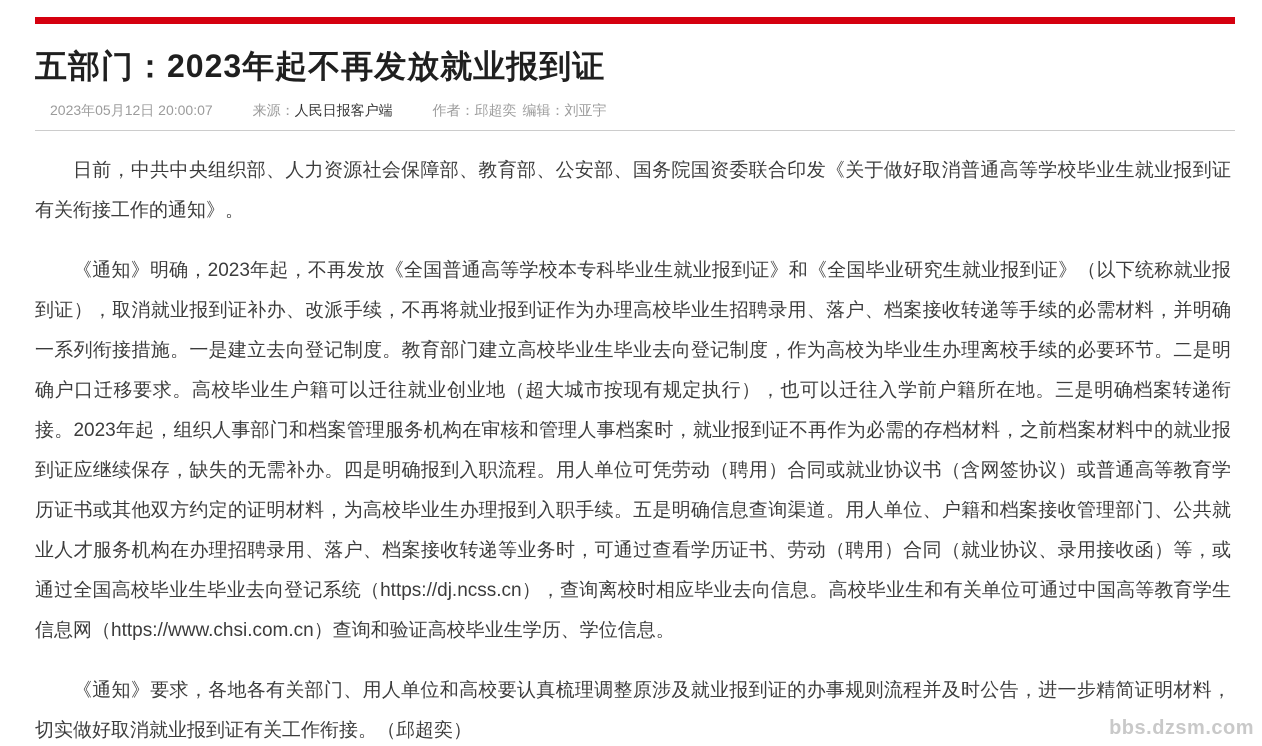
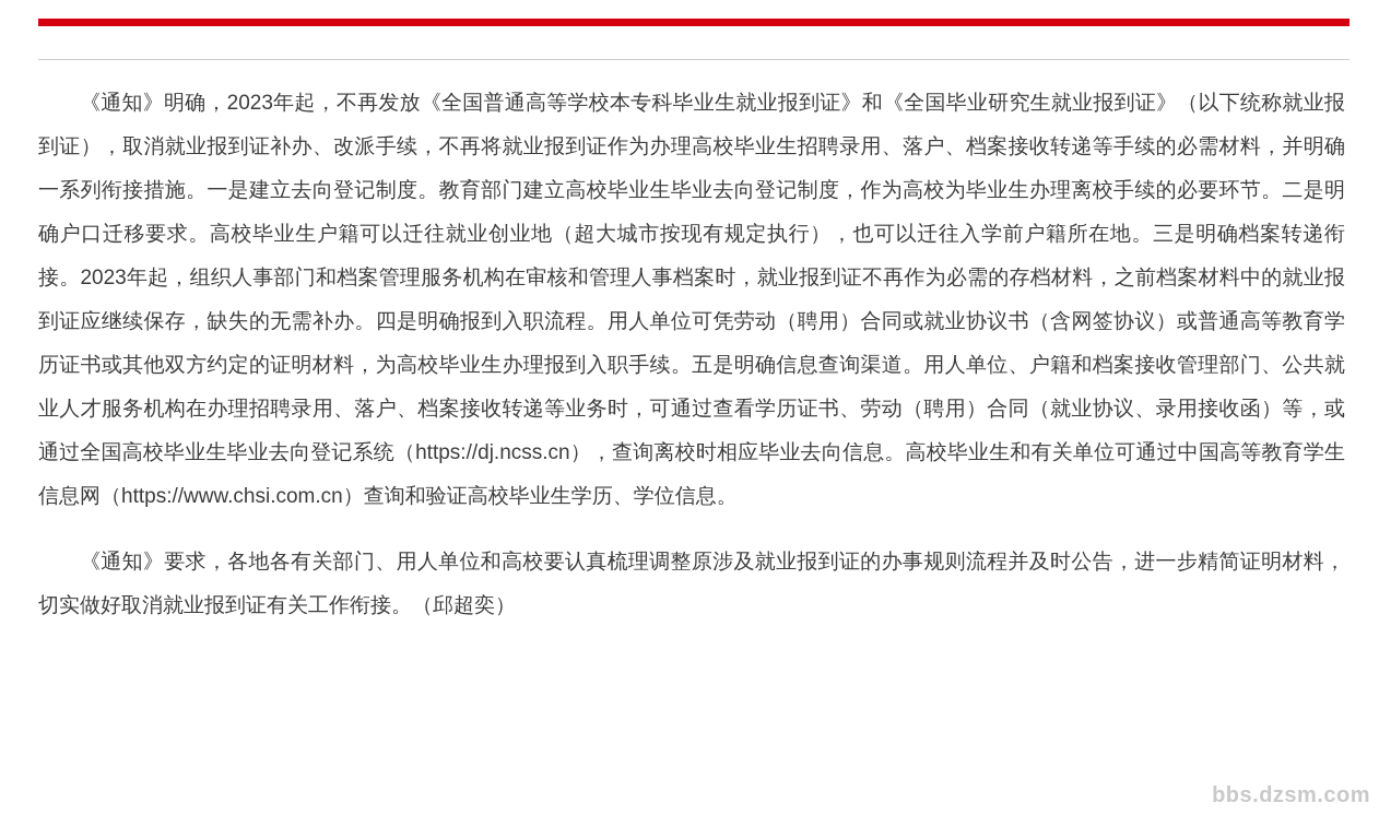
- 五部门：2023年起不再发放就业报到证
- 2023年05月12日 20:00:07 来源：人民日报客户端 作者：邱超奕 编辑：刘亚宇
- 日前，中共中央组织部、人力资源社会保障部、教育部、公安部、国务院国资委联合印发《关于做好取消普通高等学校毕业生就业报到证有关衔接工作的通知》。
  《通知》明确，2023年起，不再发放《全国普通高等学校本专科毕业生就业报到证》和《全国毕业研究生就业报到证》（以下统称就业报到证），取消就业报到证补办、改派手续，不再将就业报到证作为办理高校毕业生招聘录用、落户、档案接收转递等手续的必需材料，并明确一系列衔接措施。一是建立去向登记制度。教育部门建立高校毕业生毕业去向登记制度，作为高校为毕业生办理离校手续的必要环节。二是明确户口迁移要求。高校毕业生户籍可以迁往就业创业地（超大城市按现有规定执行），也可以迁往入学前户籍所在地。三是明确档案转递衔接。2023年起，组织人事部门和档案管理服务机构在审核和管理人事档案时，就业报到证不再作为必需的存档材料，之前档案材料中的就业报到证应继续保存，缺失的无需补办。四是明确报到入职流程。用人单位可凭劳动（聘用）合同或就业协议书（含网签协议）或普通高等教育学历证书或其他双方约定的证明材料，为高校毕业生办理报到入职手续。五是明确信息查询渠道。用人单位、户籍和档案接收管理部门、公共就业人才服务机构在办理招聘录用、落户、档案接收转递等业务时，可通过查看学历证书、劳动（聘用）合同（就业协议、录用接收函）等，或通过全国高校毕业生毕业去向登记系统（https://dj.ncss.cn），查询离校时相应毕业去向信息。高校毕业生和有关单位可通过中国高等教育学生信息网（https://www.chsi.com.cn）查询和验证高校毕业生学历、学位信息。
  《通知》要求，各地各有关部门、用人单位和高校要认真梳理调整原涉及就业报到证的办事规则流程并及时公告，进一步精简证明材料，切实做好取消就业报到证有关工作衔接。（邱超奕）
  bbs.dzsm.com
